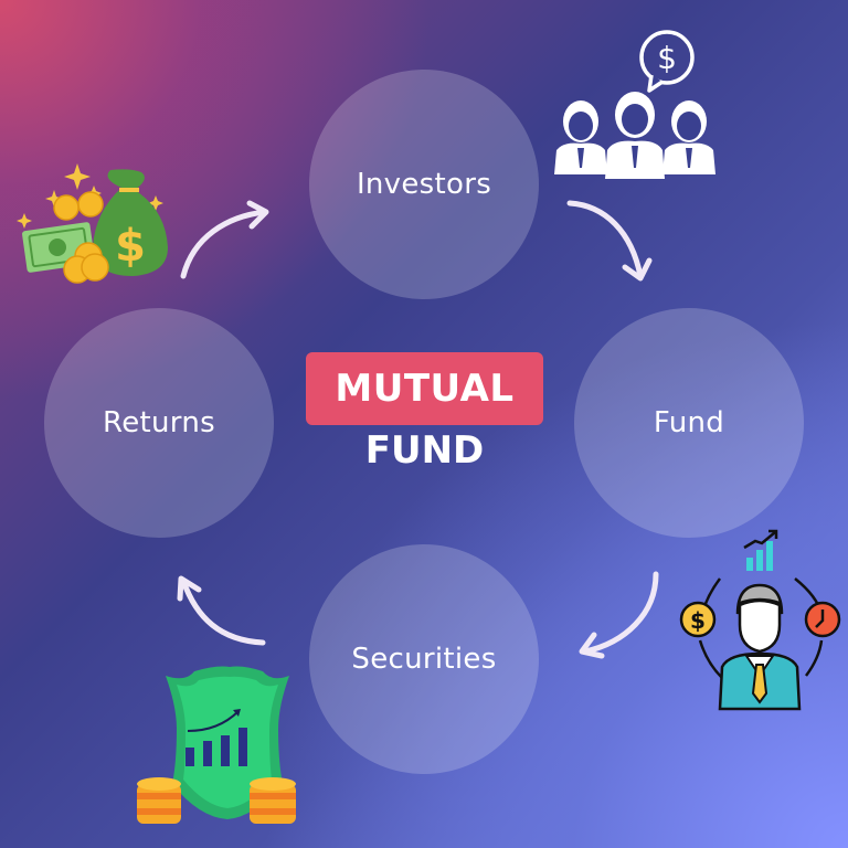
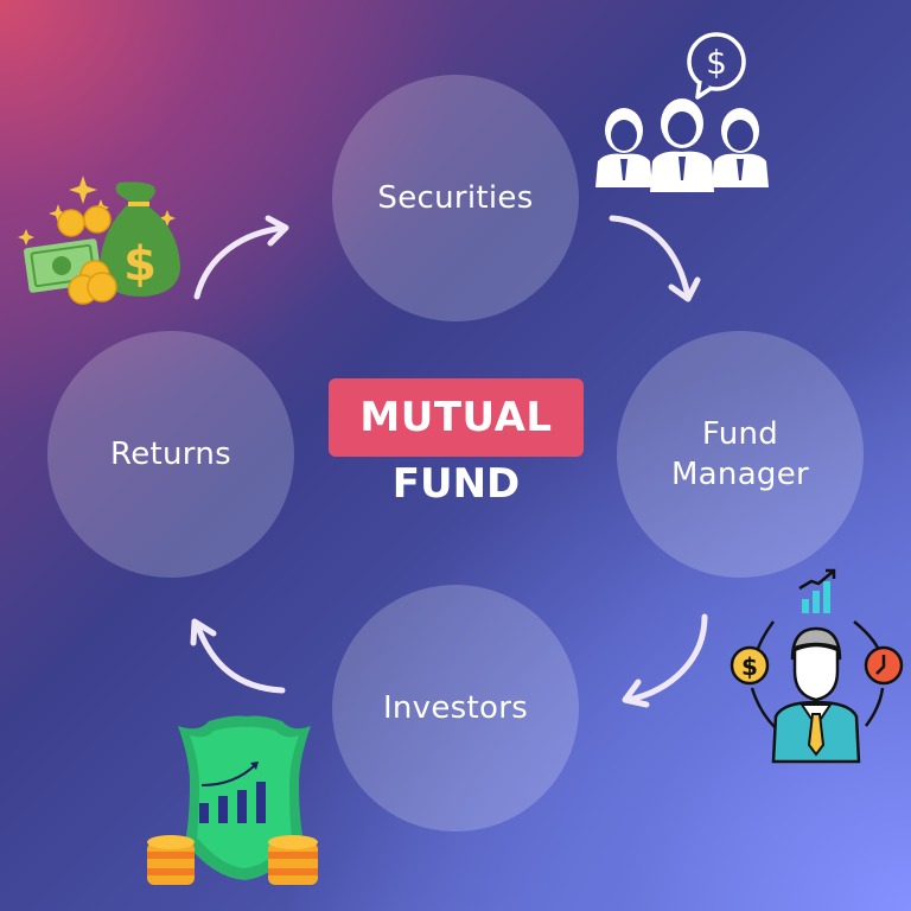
- Investors
+ Securities
  Fund
+ Manager
- Securities
+ Investors
  Returns
  MUTUAL
  FUND
  $
  $
  $
